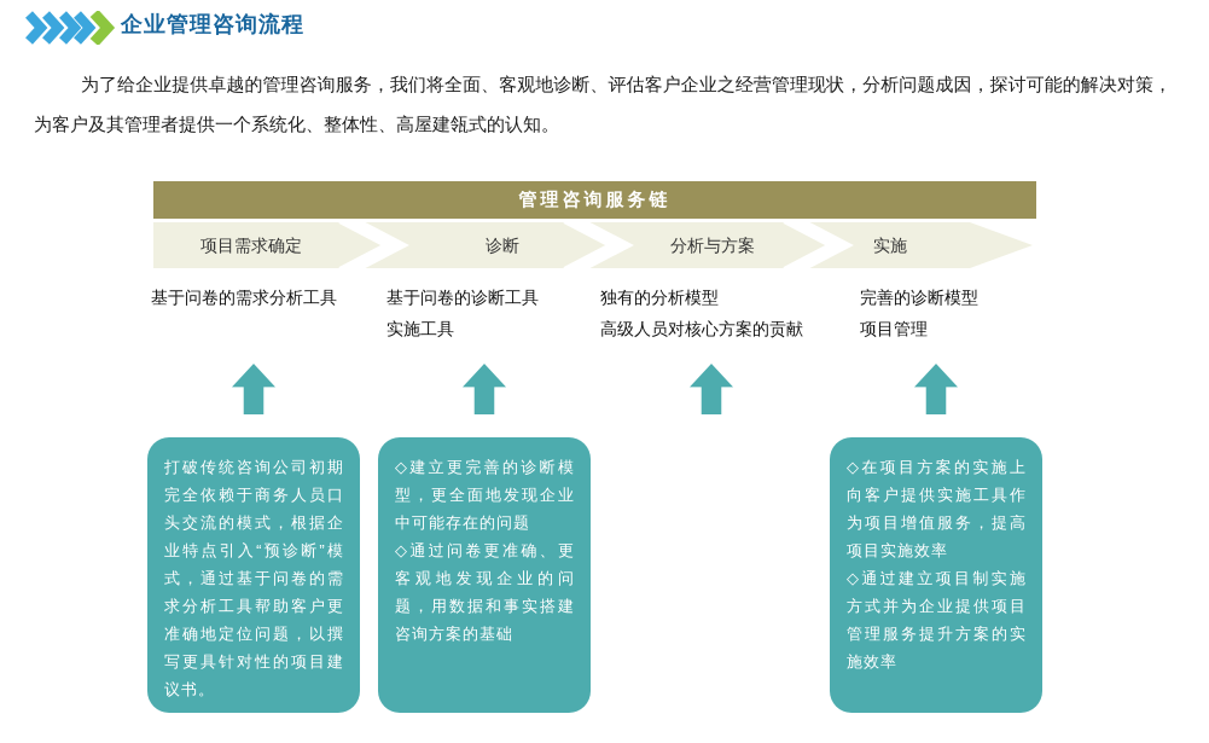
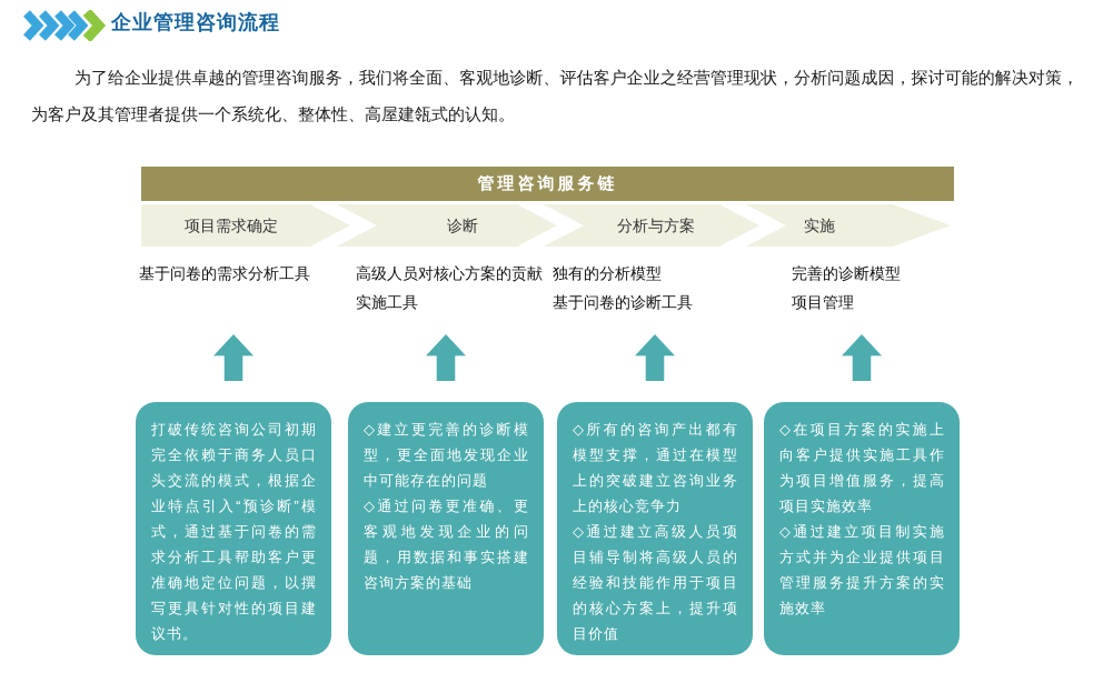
  企业管理咨询流程
  为了给企业提供卓越的管理咨询服务，我们将全面、客观地诊断、评估客户企业之经营管理现状，分析问题成因，探讨可能的解决对策，为客户及其管理者提供一个系统化、整体性、高屋建瓴式的认知。
  管理咨询服务链
  项目需求确定
  诊断
  分析与方案
  实施
  基于问卷的需求分析工具
- 基于问卷的诊断工具
+ 高级人员对核心方案的贡献
  实施工具
  独有的分析模型
- 高级人员对核心方案的贡献
+ 基于问卷的诊断工具
  完善的诊断模型
  项目管理
  打破传统咨询公司初期完全依赖于商务人员口头交流的模式，根据企业特点引入“预诊断”模式，通过基于问卷的需求分析工具帮助客户更准确地定位问题，以撰写更具针对性的项目建议书。
  ◇建立更完善的诊断模型，更全面地发现企业中可能存在的问题
  ◇通过问卷更准确、更客观地发现企业的问题，用数据和事实搭建咨询方案的基础
+ ◇所有的咨询产出都有模型支撑，通过在模型上的突破建立咨询业务上的核心竞争力
+ ◇通过建立高级人员项目辅导制将高级人员的经验和技能作用于项目的核心方案上，提升项目价值
  ◇在项目方案的实施上向客户提供实施工具作为项目增值服务，提高项目实施效率
  ◇通过建立项目制实施方式并为企业提供项目管理服务提升方案的实施效率
